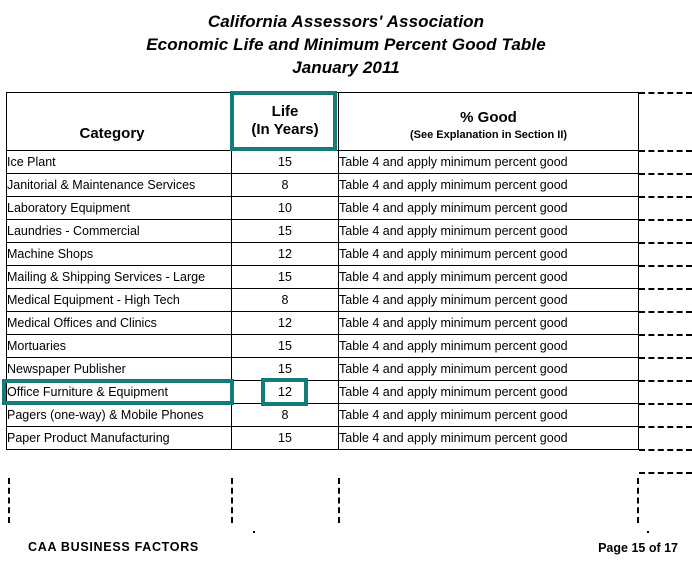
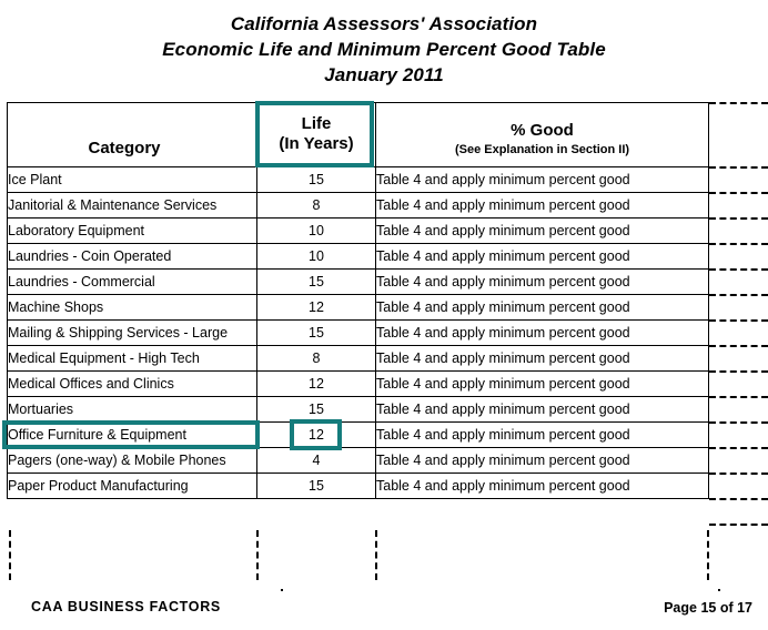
  California Assessors' Association
  Economic Life and Minimum Percent Good Table
  January 2011
  Category	Life (In Years)	% Good (See Explanation in Section II)
  Ice Plant	15	Table 4 and apply minimum percent good
  Janitorial & Maintenance Services	8	Table 4 and apply minimum percent good
  Laboratory Equipment	10	Table 4 and apply minimum percent good
+ Laundries - Coin Operated	10	Table 4 and apply minimum percent good
  Laundries - Commercial	15	Table 4 and apply minimum percent good
  Machine Shops	12	Table 4 and apply minimum percent good
  Mailing & Shipping Services - Large	15	Table 4 and apply minimum percent good
  Medical Equipment - High Tech	8	Table 4 and apply minimum percent good
  Medical Offices and Clinics	12	Table 4 and apply minimum percent good
  Mortuaries	15	Table 4 and apply minimum percent good
- Newspaper Publisher	15	Table 4 and apply minimum percent good
  Office Furniture & Equipment	12	Table 4 and apply minimum percent good
- Pagers (one-way) & Mobile Phones	8	Table 4 and apply minimum percent good
+ Pagers (one-way) & Mobile Phones	4	Table 4 and apply minimum percent good
  Paper Product Manufacturing	15	Table 4 and apply minimum percent good
  CAA BUSINESS FACTORS
  Page 15 of 17
